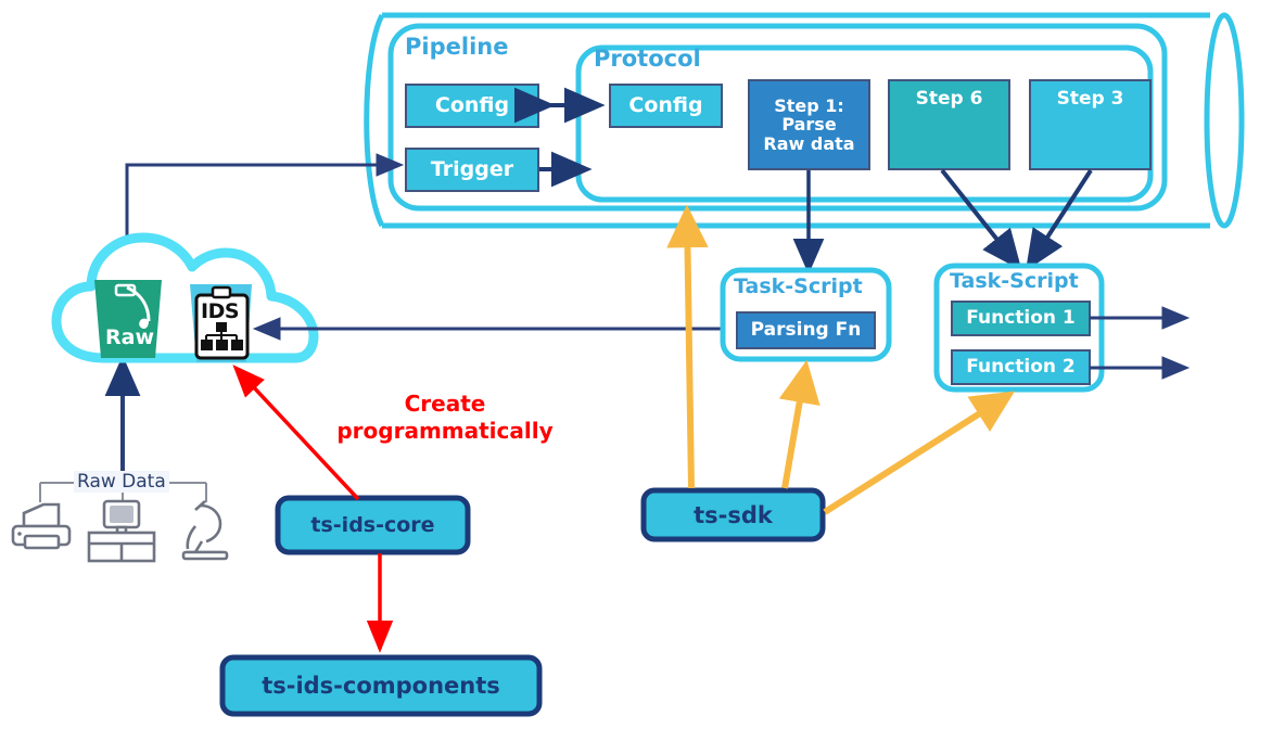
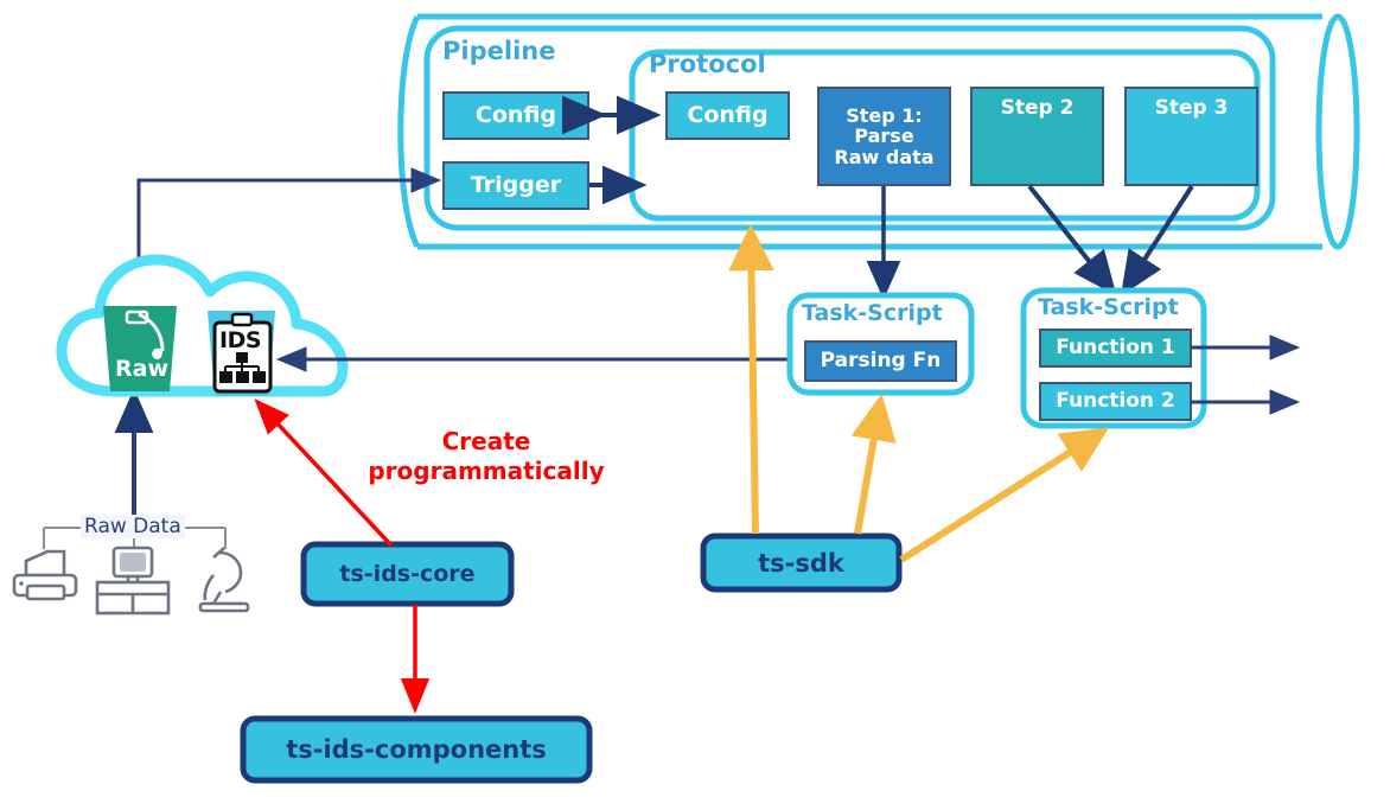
  Pipeline
  Protocol
  Task-Script
  Task-Script
  Config
  Trigger
  Config
  Step 1:
  Parse
  Raw data
- Step 6
+ Step 2
  Step 3
  Parsing Fn
  Function 1
  Function 2
  ts-sdk
  ts-ids-core
  ts-ids-components
  Raw
  IDS
  Create
  programmatically
  Raw Data
